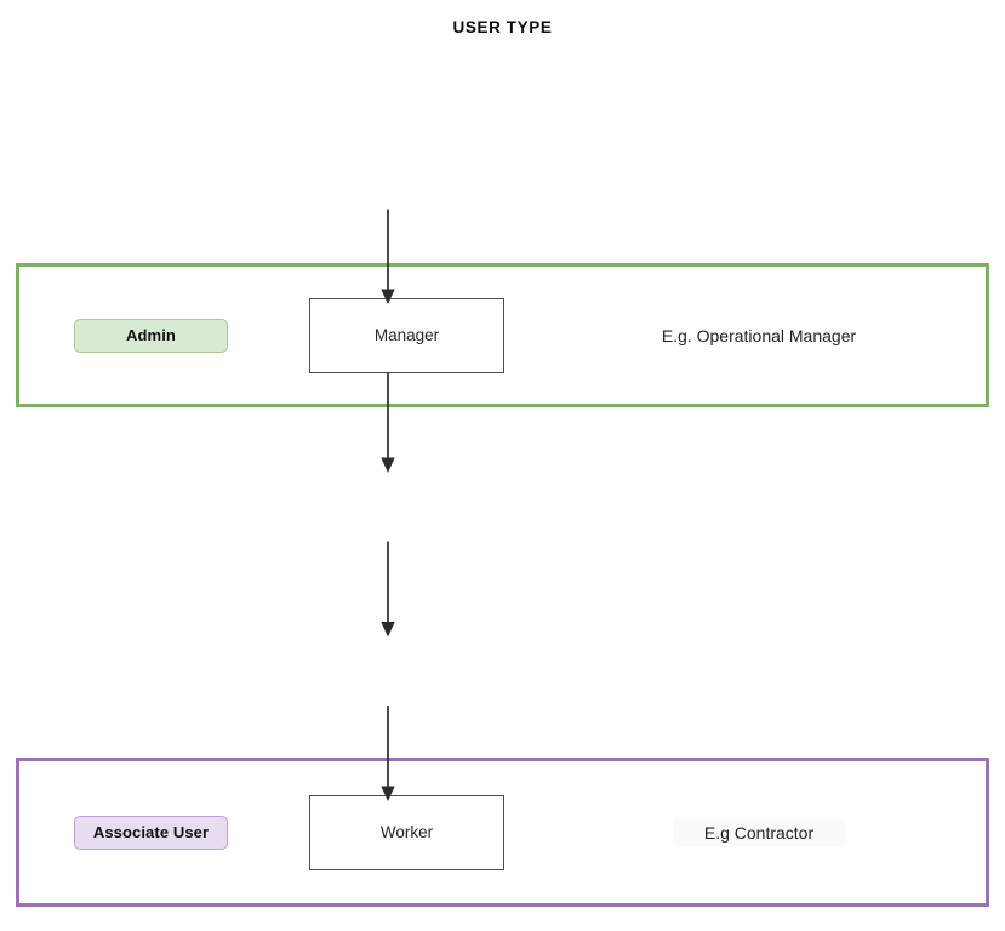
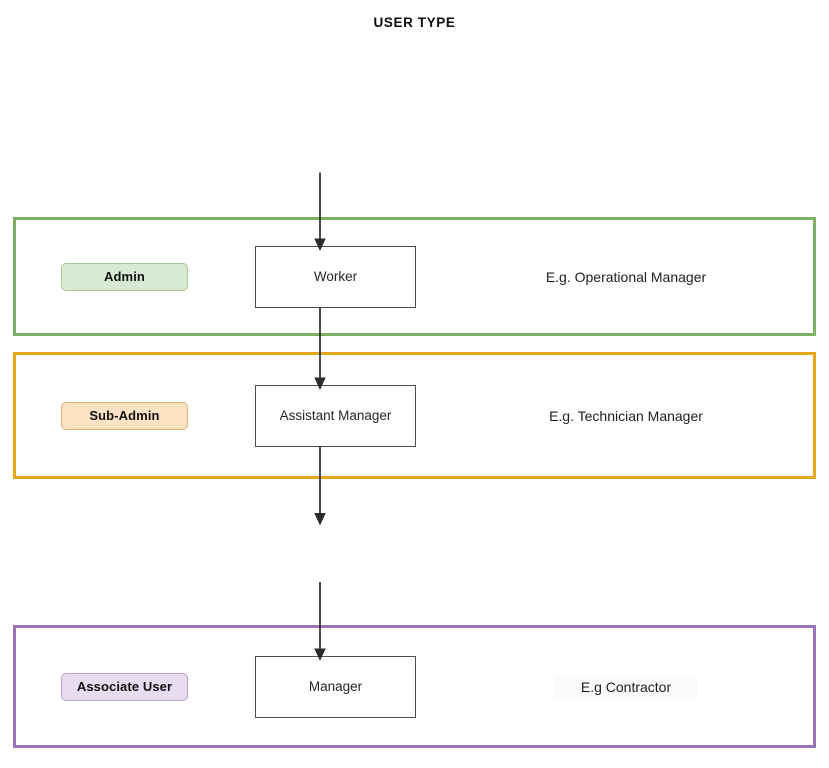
  USER TYPE
  Admin
- Manager
+ Worker
  E.g. Operational Manager
+ Sub-Admin
+ Assistant Manager
+ E.g. Technician Manager
  Associate User
- Worker
+ Manager
  E.g Contractor
